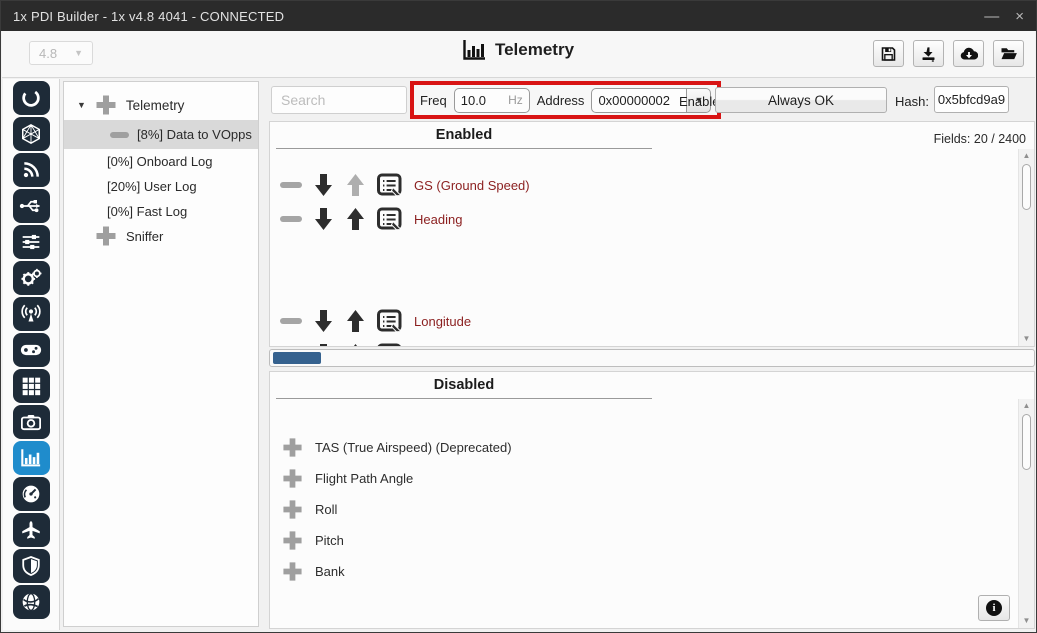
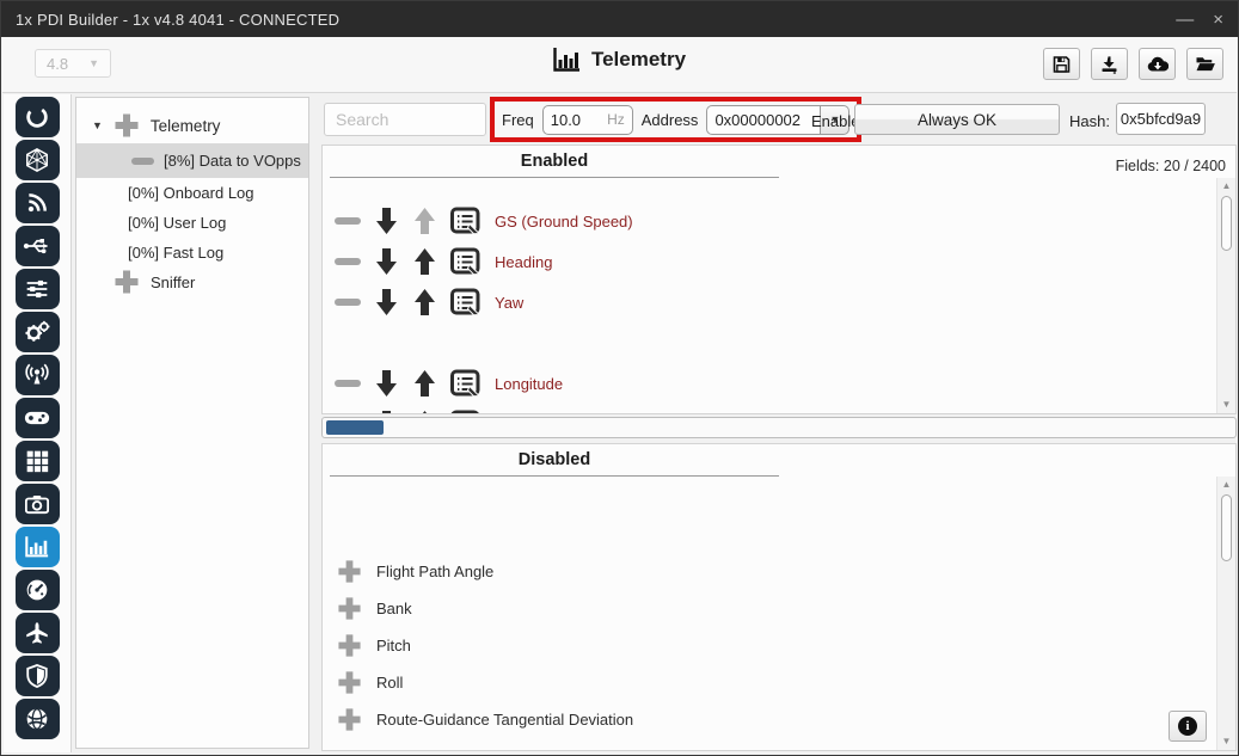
  1x PDI Builder - 1x v4.8 4041 - CONNECTED
  —
  ×
  4.8
  ▼
  Telemetry
  ▼
  Telemetry
  [8%] Data to VOpps
  [0%] Onboard Log
- [20%] User Log
+ [0%] User Log
  [0%] Fast Log
  Sniffer
  Search
  Freq
  10.0
  Hz
  Address
  0x00000002
  ▼
  Enabl
  Always OK
  Hash:
  0x5bfcd9a9
  Enabled
  Fields: 20 / 2400
  GS (Ground Speed)
  Heading
+ Yaw
  Longitude
  ▲
  ▼
  Disabled
- TAS (True Airspeed) (Deprecated)
  Flight Path Angle
- Roll
+ Bank
  Pitch
- Bank
+ Roll
+ Route-Guidance Tangential Deviation
  ▲
  ▼
  i
